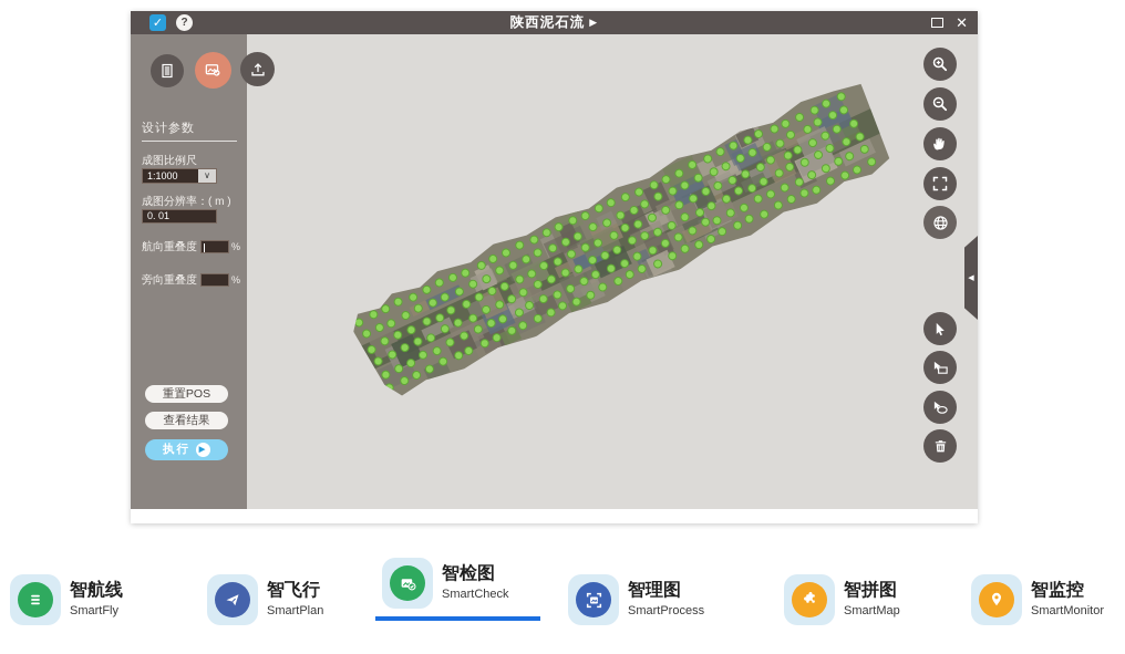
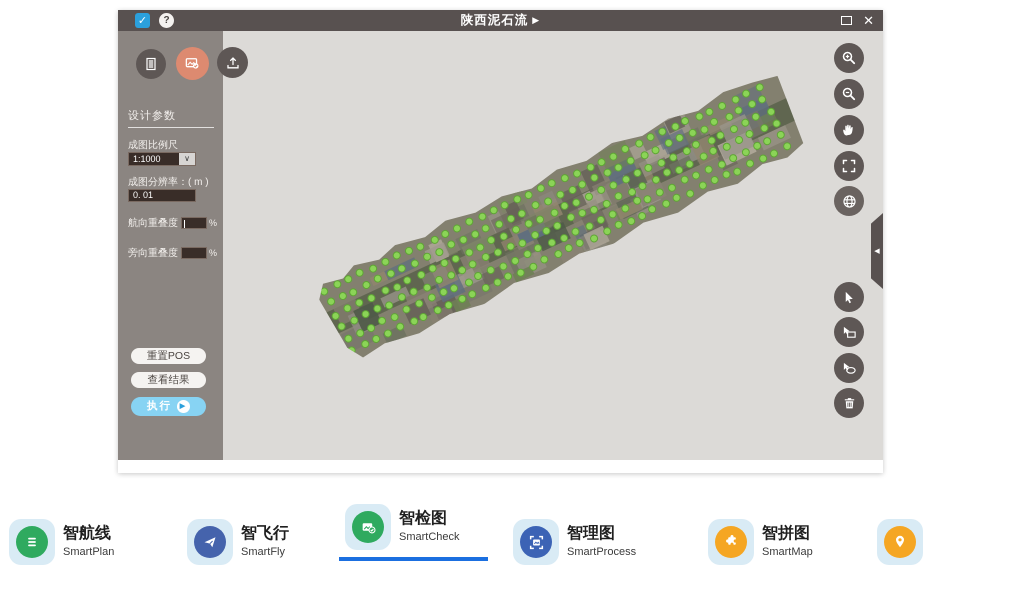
  ✓
  ?
  陕西泥石流 ▶
  ✕
  设计参数
  成图比例尺
  1:1000
  ∨
  成图分辨率：( m )
  0. 01
  航向重叠度
  %
  旁向重叠度
  %
  重置POS
  查看结果
  执行
  智航线
- SmartFly
+ SmartPlan
  智飞行
- SmartPlan
+ SmartFly
  智检图
  SmartCheck
  智理图
  SmartProcess
  智拼图
  SmartMap
- 智监控
- SmartMonitor
